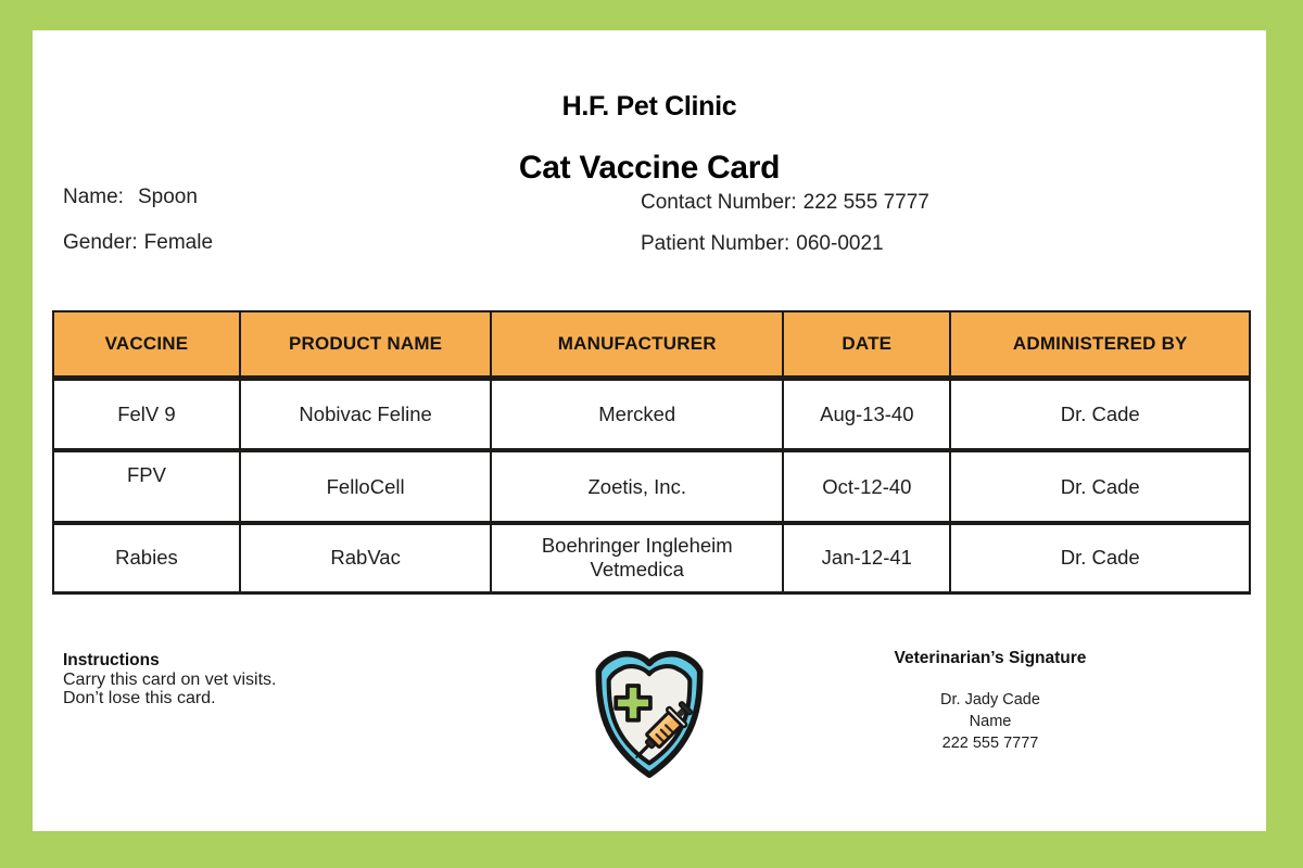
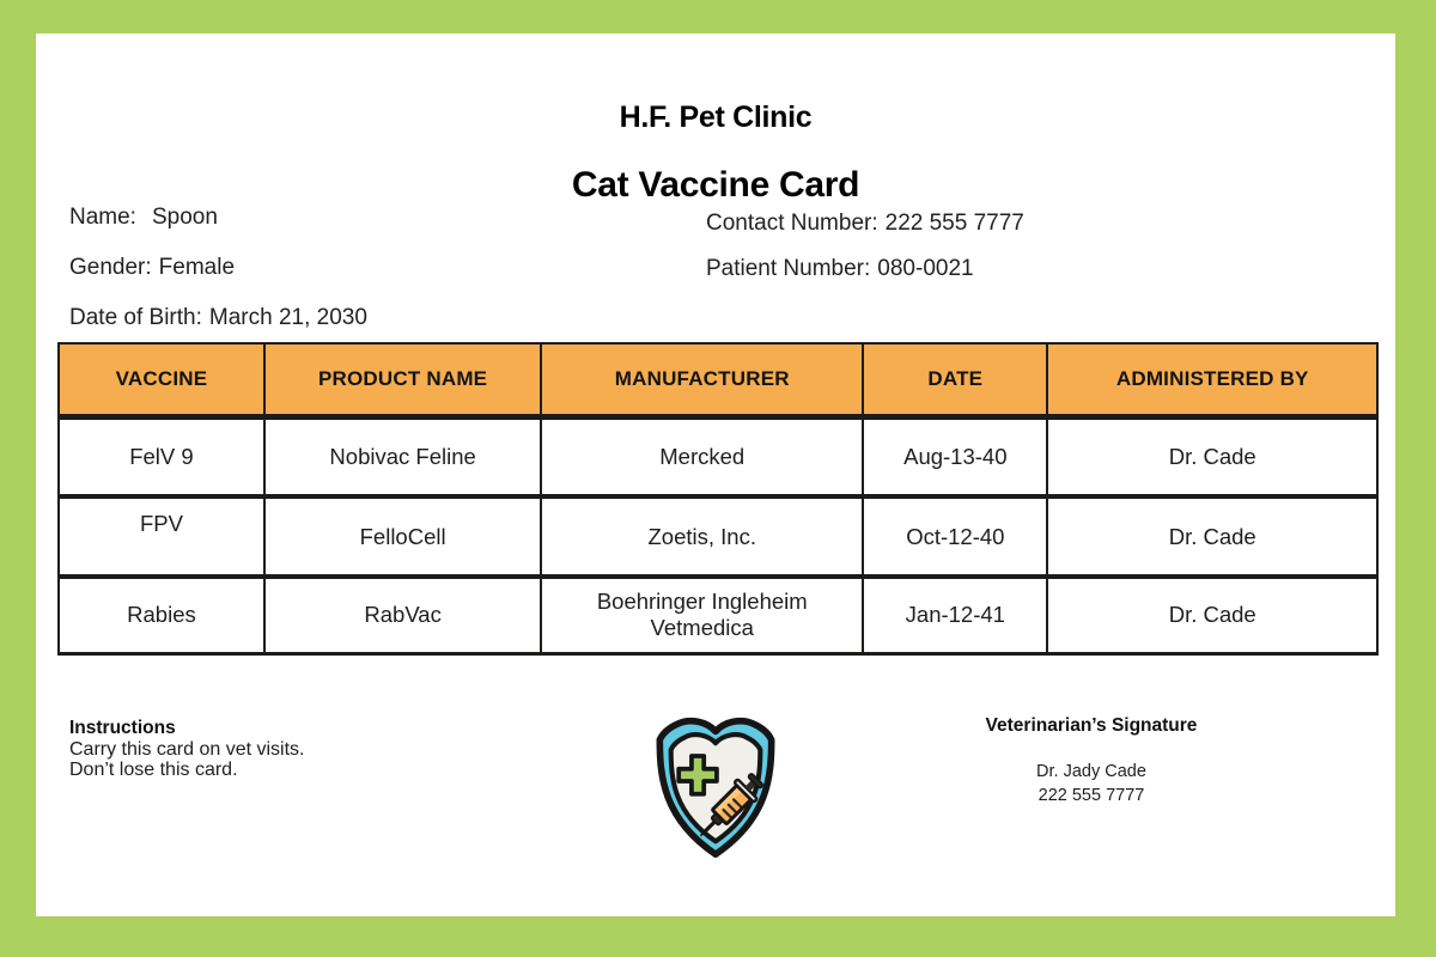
  H.F. Pet Clinic
  Cat Vaccine Card
  Name: Spoon
  Gender: Female
+ Date of Birth: March 21, 2030
  Contact Number: 222 555 7777
- Patient Number: 060-0021
+ Patient Number: 080-0021
  VACCINE	PRODUCT NAME	MANUFACTURER	DATE	ADMINISTERED BY
  FelV 9	Nobivac Feline	Mercked	Aug-13-40	Dr. Cade
  FPV	FelloCell	Zoetis, Inc.	Oct-12-40	Dr. Cade
  Rabies	RabVac	Boehringer Ingleheim Vetmedica	Jan-12-41	Dr. Cade
  Instructions
  Carry this card on vet visits.
  Don’t lose this card.
  Veterinarian’s Signature
  Dr. Jady Cade
- Name
  222 555 7777
